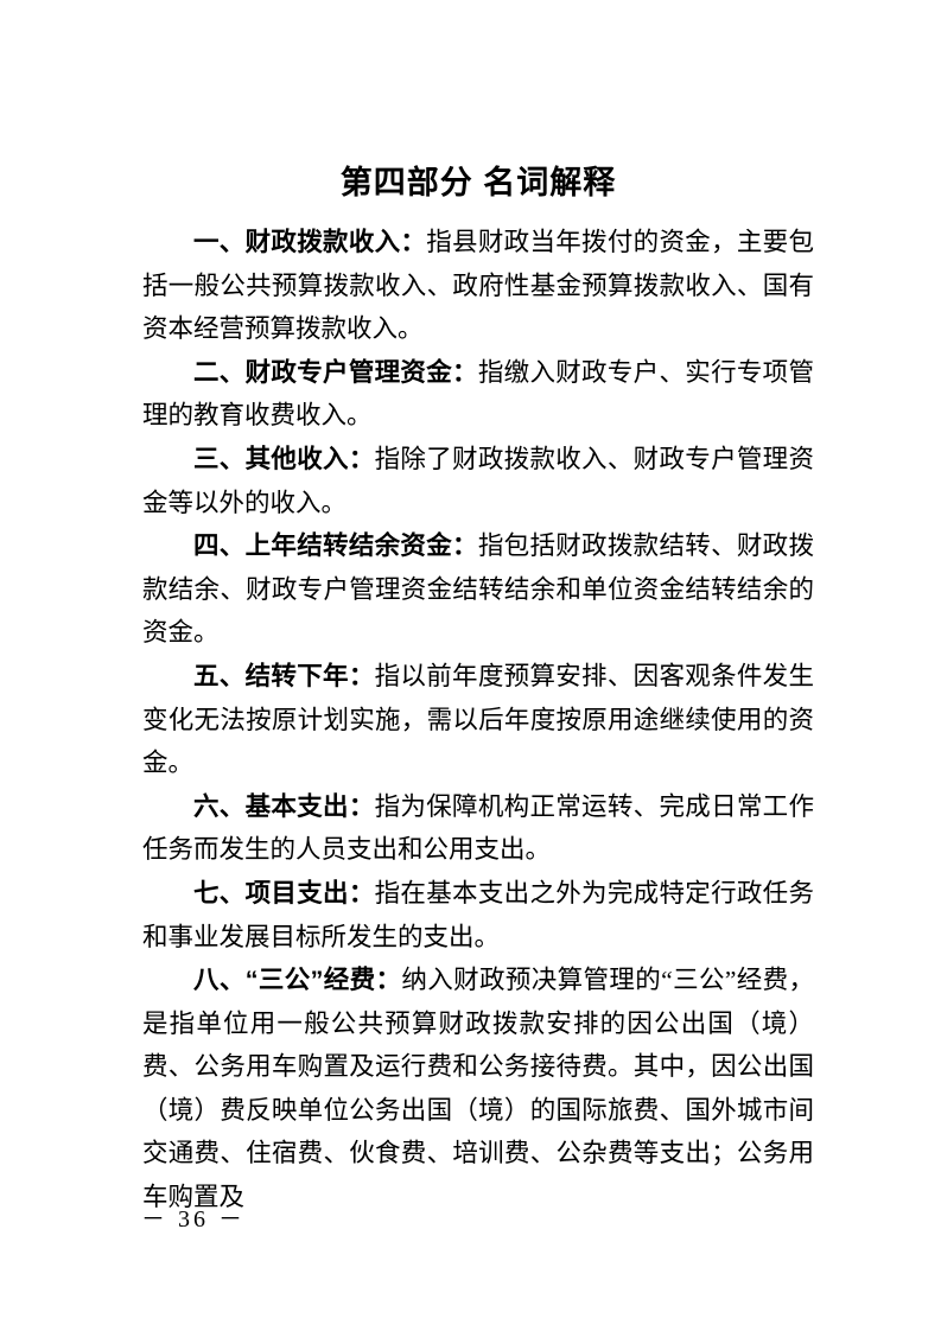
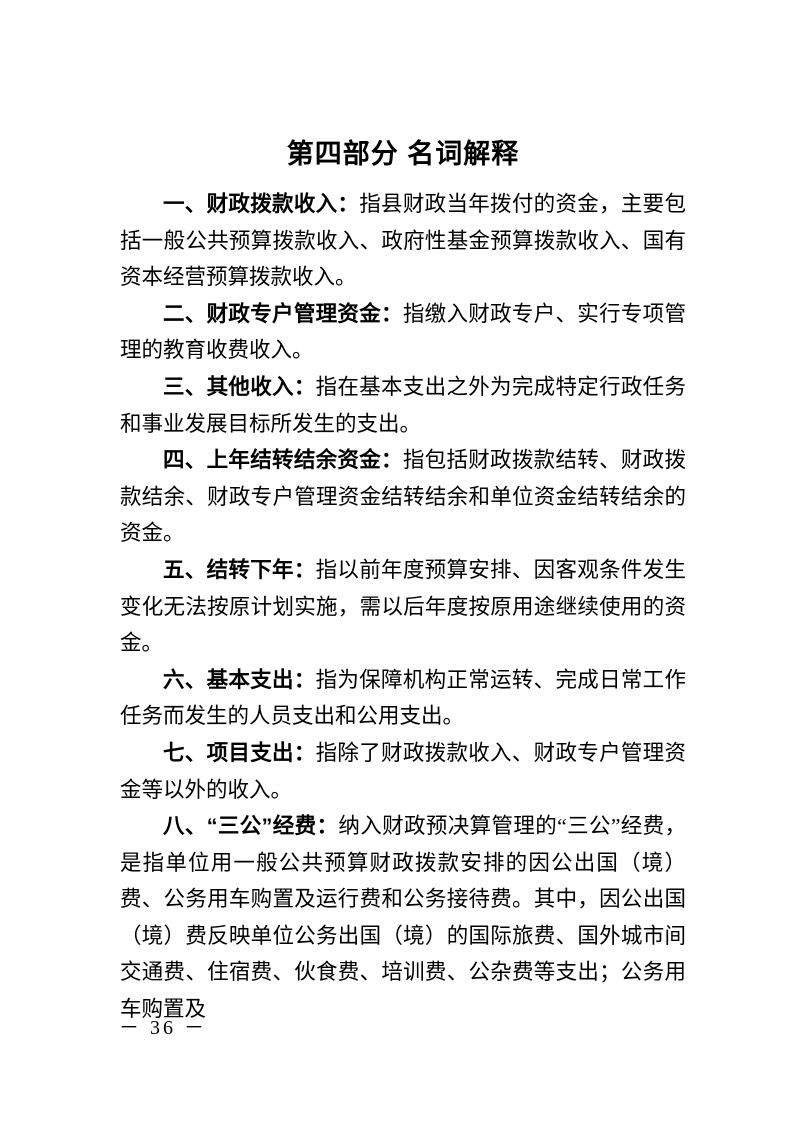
  第四部分 名词解释
  一、财政拨款收入：指县财政当年拨付的资金，主要包括一般公共预算拨款收入、政府性基金预算拨款收入、国有资本经营预算拨款收入。
  二、财政专户管理资金：指缴入财政专户、实行专项管理的教育收费收入。
- 三、其他收入：指除了财政拨款收入、财政专户管理资金等以外的收入。
+ 三、其他收入：指在基本支出之外为完成特定行政任务和事业发展目标所发生的支出。
  四、上年结转结余资金：指包括财政拨款结转、财政拨款结余、财政专户管理资金结转结余和单位资金结转结余的资金。
  五、结转下年：指以前年度预算安排、因客观条件发生变化无法按原计划实施，需以后年度按原用途继续使用的资金。
  六、基本支出：指为保障机构正常运转、完成日常工作任务而发生的人员支出和公用支出。
- 七、项目支出：指在基本支出之外为完成特定行政任务和事业发展目标所发生的支出。
+ 七、项目支出：指除了财政拨款收入、财政专户管理资金等以外的收入。
  八、“三公”经费：纳入财政预决算管理的“三公”经费，是指单位用一般公共预算财政拨款安排的因公出国（境）费、公务用车购置及运行费和公务接待费。其中，因公出国（境）费反映单位公务出国（境）的国际旅费、国外城市间交通费、住宿费、伙食费、培训费、公杂费等支出；公务用车购置及
  － 36 －
